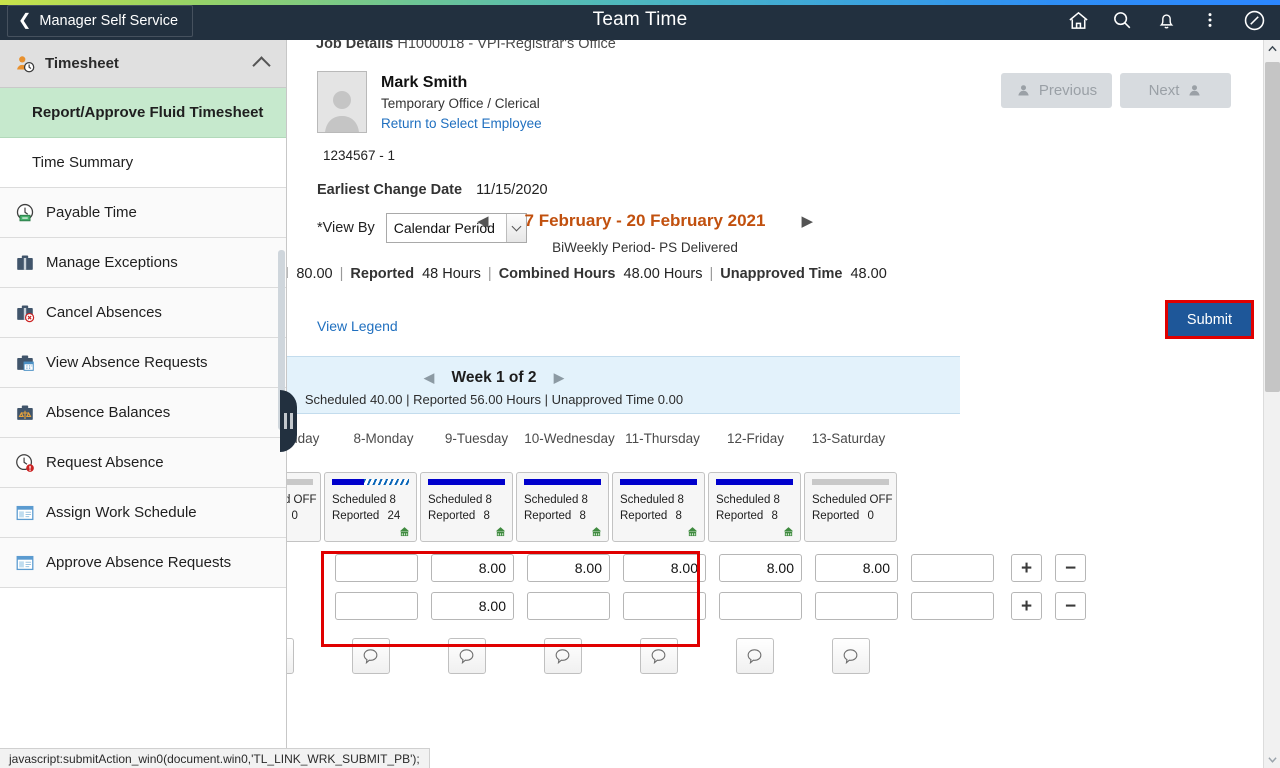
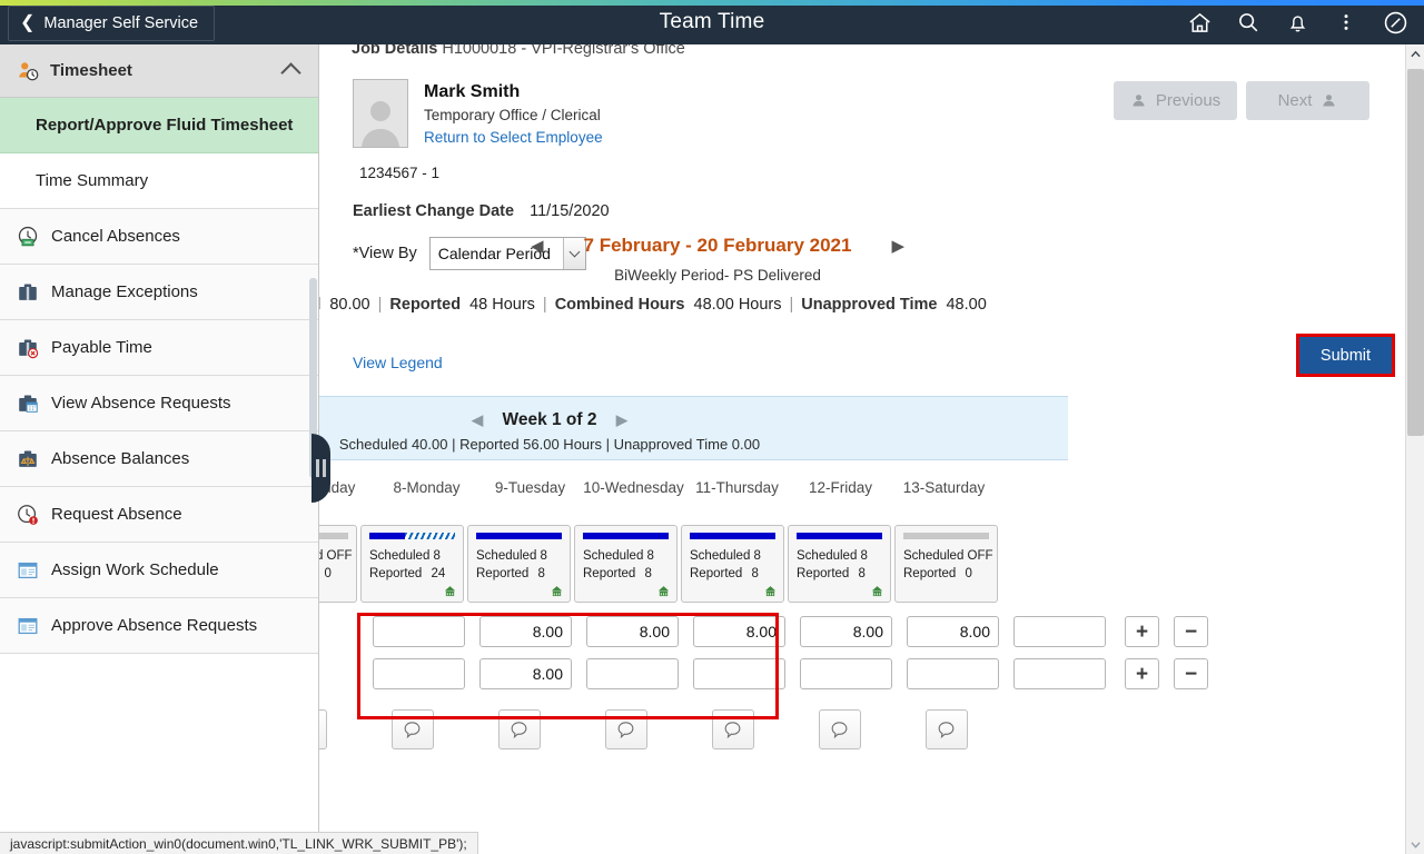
  Team Time
  ❮
  Manager Self Service
  Timesheet
  Report/Approve Fluid Timesheet
  Time Summary
- Payable Time
+ Cancel Absences
  Manage Exceptions
- Cancel Absences
+ Payable Time
  View Absence Requests
  Absence Balances
  Request Absence
  Assign Work Schedule
  Approve Absence Requests
  Job Details H1000018 - VPI-Registrar's Office
  Mark Smith
  Temporary Office / Clerical
  Return to Select Employee
  1234567 - 1
  Previous
  Next
  Earliest Change Date 11/15/2020
  *View By
  Calendar Period
  ◀
  7 February - 20 February 2021
  ▶
  BiWeekly Period- PS Delivered
  80.00
  |
  Reported
  48 Hours
  |
  Combined Hours
  48.00 Hours
  |
  Unapproved Time
  48.00
  View Legend
  Submit
  ◀ Week 1 of 2 ▶
  Scheduled 40.00 | Reported 56.00 Hours | Unapproved Time 0.00
  8-Monday
  9-Tuesday
  10-Wednesday
  11-Thursday
  12-Friday
  13-Saturday
  Scheduled 8
  Reported 24
  Scheduled 8
  Reported 8
  Scheduled 8
  Reported 8
  Scheduled 8
  Reported 8
  Scheduled 8
  Reported 8
  Scheduled OFF
  Reported 0
  8.00
  8.00
  8.00
  8.00
  8.00
  +
  −
  8.00
  +
  −
  javascript:submitAction_win0(document.win0,'TL_LINK_WRK_SUBMIT_PB');
